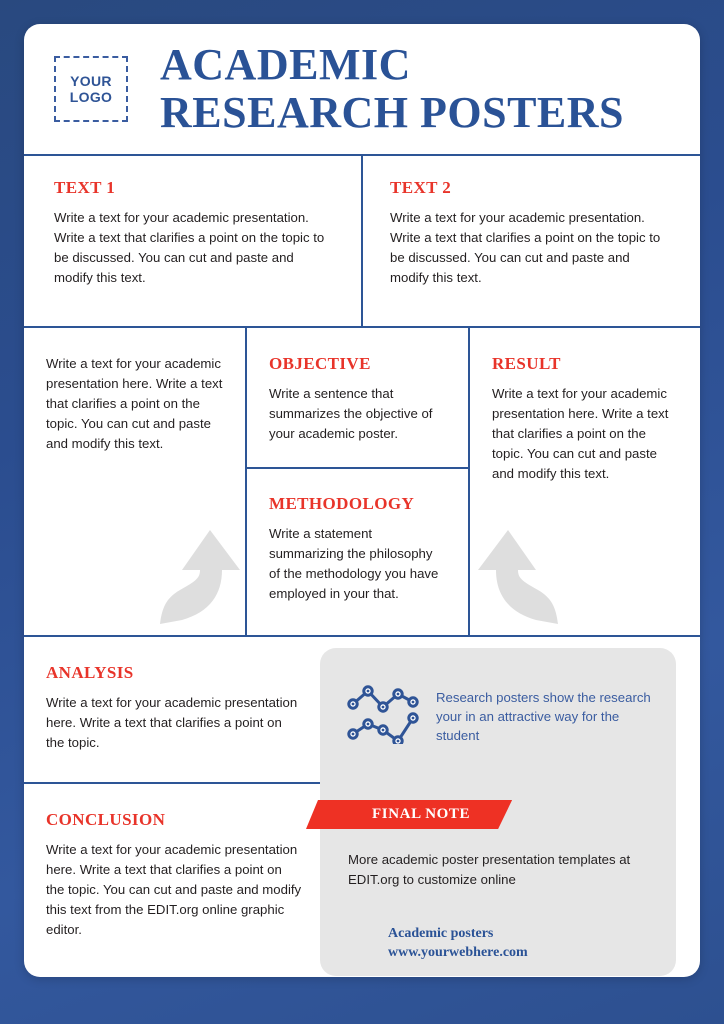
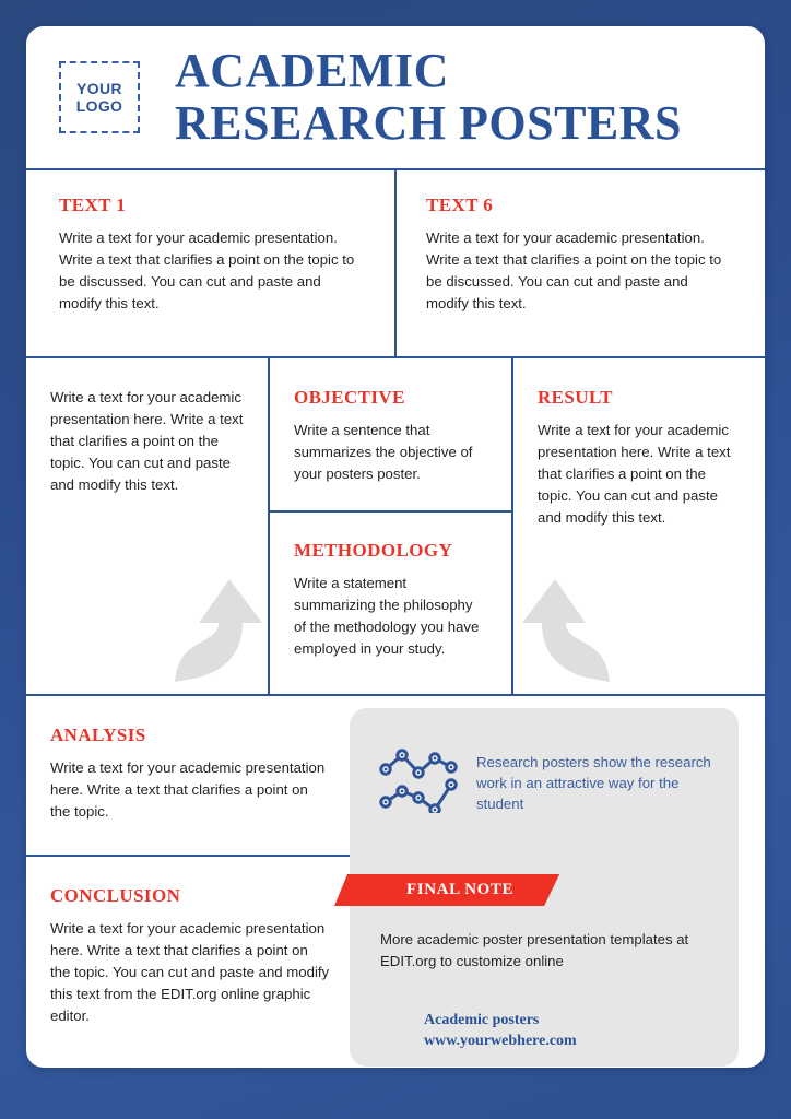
  YOUR
  LOGO
  ACADEMIC
  RESEARCH POSTERS
  TEXT 1
  Write a text for your academic presentation. Write a text that clarifies a point on the topic to be discussed. You can cut and paste and modify this text.
- TEXT 2
+ TEXT 6
  Write a text for your academic presentation. Write a text that clarifies a point on the topic to be discussed. You can cut and paste and modify this text.
  Write a text for your academic presentation here. Write a text that clarifies a point on the topic. You can cut and paste and modify this text.
  OBJECTIVE
- Write a sentence that summarizes the objective of your academic poster.
+ Write a sentence that summarizes the objective of your posters poster.
  METHODOLOGY
- Write a statement summarizing the philosophy of the methodology you have employed in your that.
+ Write a statement summarizing the philosophy of the methodology you have employed in your study.
  RESULT
  Write a text for your academic presentation here. Write a text that clarifies a point on the topic. You can cut and paste and modify this text.
  ANALYSIS
  Write a text for your academic presentation here. Write a text that clarifies a point on the topic.
  CONCLUSION
  Write a text for your academic presentation here. Write a text that clarifies a point on the topic. You can cut and paste and modify this text from the EDIT.org online graphic editor.
- Research posters show the research your in an attractive way for the student
+ Research posters show the research work in an attractive way for the student
  FINAL NOTE
  More academic poster presentation templates at EDIT.org to customize online
  Academic posters
  www.yourwebhere.com
